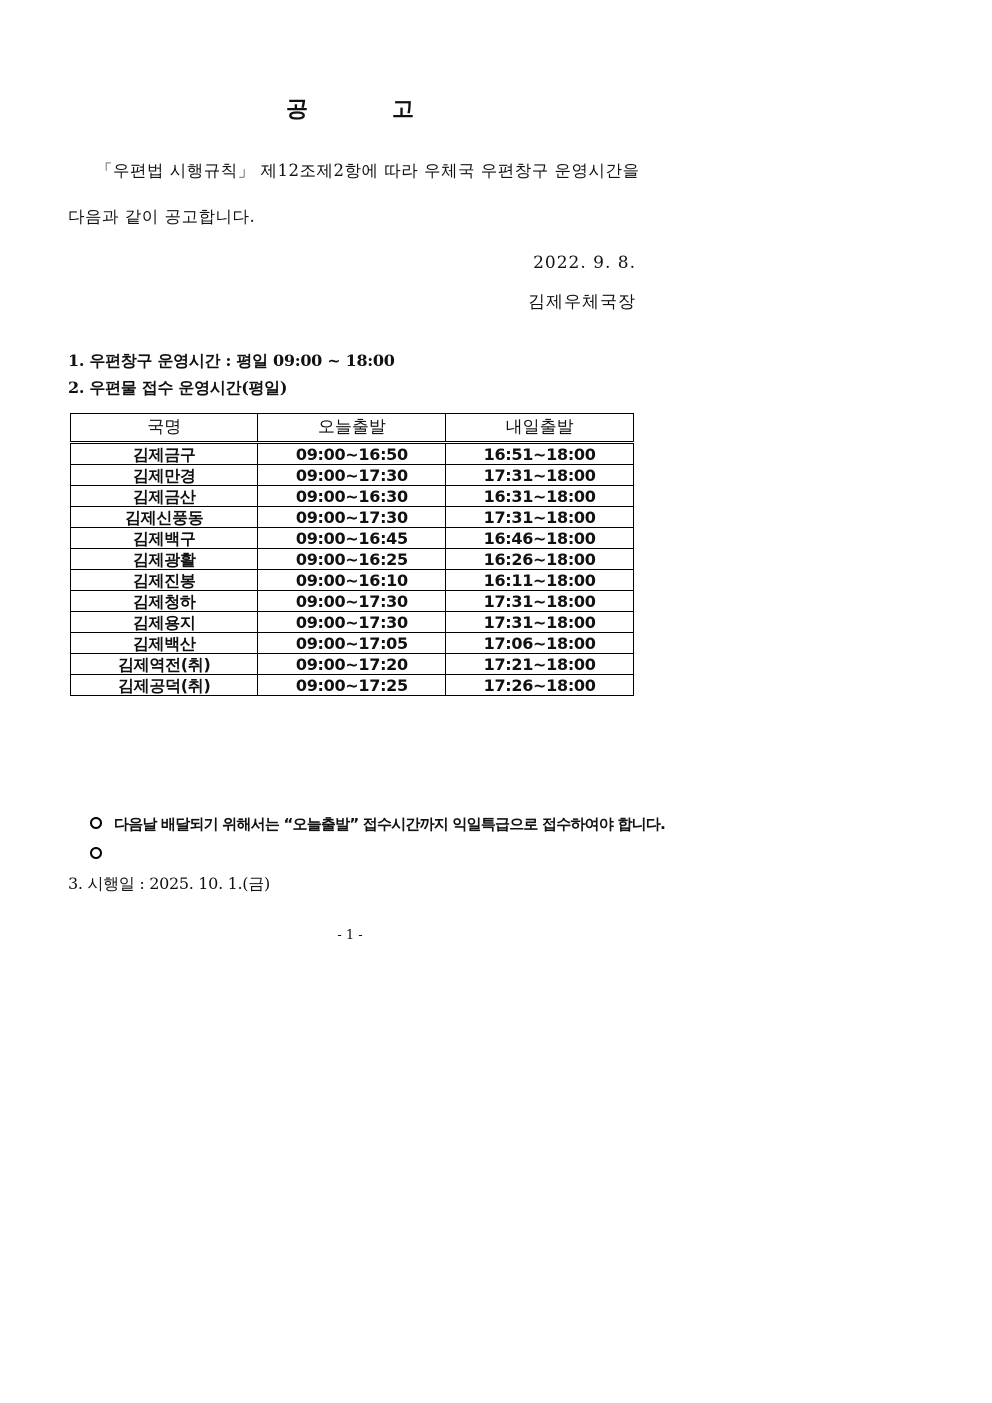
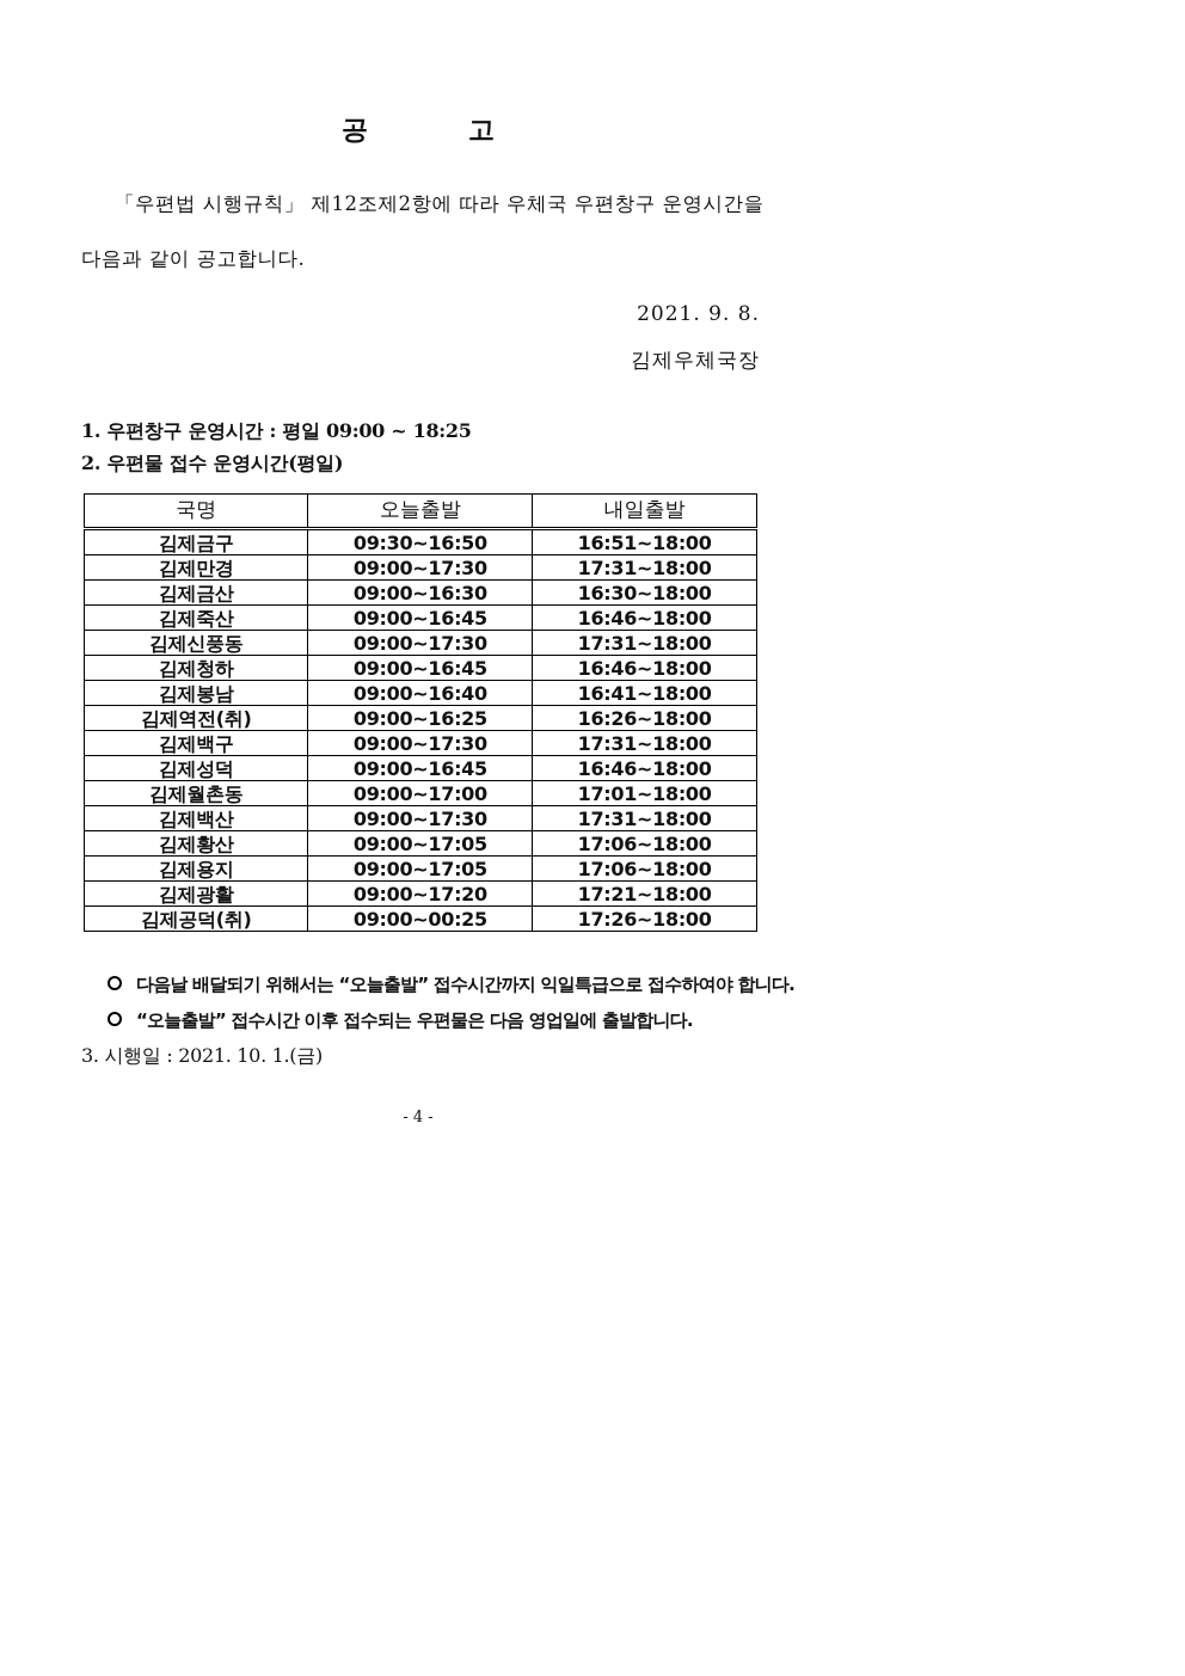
  공 고
  「우편법 시행규칙」 제12조제2항에 따라 우체국 우편창구 운영시간을
  다음과 같이 공고합니다.
- 2022. 9. 8.
+ 2021. 9. 8.
  김제우체국장
- 1. 우편창구 운영시간 : 평일 09:00 ~ 18:00
+ 1. 우편창구 운영시간 : 평일 09:00 ~ 18:25
  2. 우편물 접수 운영시간(평일)
  국명	오늘출발	내일출발
- 김제금구	09:00~16:50	16:51~18:00
+ 김제금구	09:30~16:50	16:51~18:00
  김제만경	09:00~17:30	17:31~18:00
- 김제금산	09:00~16:30	16:31~18:00
+ 김제금산	09:00~16:30	16:30~18:00
+ 김제죽산	09:00~16:45	16:46~18:00
  김제신풍동	09:00~17:30	17:31~18:00
- 김제백구	09:00~16:45	16:46~18:00
+ 김제청하	09:00~16:45	16:46~18:00
+ 김제봉남	09:00~16:40	16:41~18:00
- 김제광활	09:00~16:25	16:26~18:00
+ 김제역전(취)	09:00~16:25	16:26~18:00
- 김제진봉	09:00~16:10	16:11~18:00
- 김제청하	09:00~17:30	17:31~18:00
+ 김제백구	09:00~17:30	17:31~18:00
+ 김제성덕	09:00~16:45	16:46~18:00
+ 김제월촌동	09:00~17:00	17:01~18:00
- 김제용지	09:00~17:30	17:31~18:00
+ 김제백산	09:00~17:30	17:31~18:00
+ 김제황산	09:00~17:05	17:06~18:00
- 김제백산	09:00~17:05	17:06~18:00
+ 김제용지	09:00~17:05	17:06~18:00
- 김제역전(취)	09:00~17:20	17:21~18:00
+ 김제광활	09:00~17:20	17:21~18:00
- 김제공덕(취)	09:00~17:25	17:26~18:00
+ 김제공덕(취)	09:00~00:25	17:26~18:00
  다음날 배달되기 위해서는 “오늘출발” 접수시간까지 익일특급으로 접수하여야 합니다.
+ “오늘출발” 접수시간 이후 접수되는 우편물은 다음 영업일에 출발합니다.
- 3. 시행일 : 2025. 10. 1.(금)
+ 3. 시행일 : 2021. 10. 1.(금)
- - 1 -
+ - 4 -
